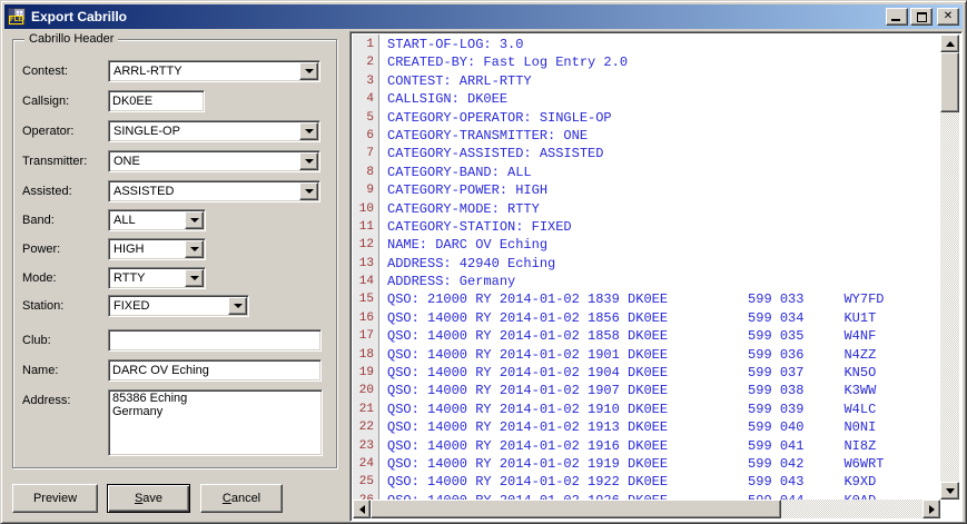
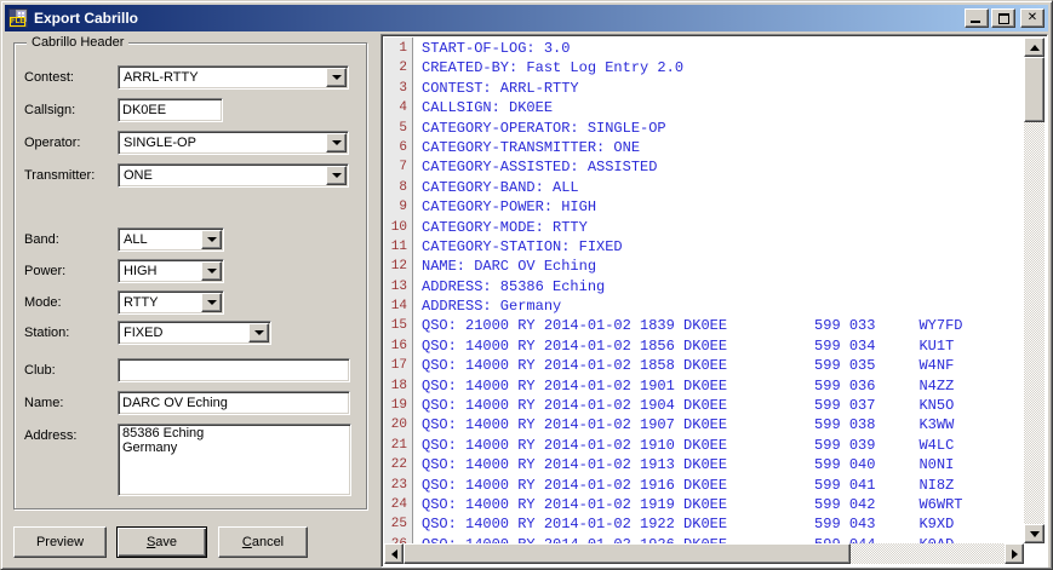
  Export Cabrillo
  ✕
  Cabrillo Header
  Contest:
  ARRL-RTTY
  Callsign:
  DK0EE
  Operator:
  SINGLE-OP
  Transmitter:
  ONE
- Assisted:
- ASSISTED
  Band:
  ALL
  Power:
  HIGH
  Mode:
  RTTY
  Station:
  FIXED
  Club:
  Name:
  DARC OV Eching
  Address:
  85386 Eching
  Germany
  Preview
  Save
  Cancel
  1
  START-OF-LOG: 3.0
  2
  CREATED-BY: Fast Log Entry 2.0
  3
  CONTEST: ARRL-RTTY
  4
  CALLSIGN: DK0EE
  5
  CATEGORY-OPERATOR: SINGLE-OP
  6
  CATEGORY-TRANSMITTER: ONE
  7
  CATEGORY-ASSISTED: ASSISTED
  8
  CATEGORY-BAND: ALL
  9
  CATEGORY-POWER: HIGH
  10
  CATEGORY-MODE: RTTY
  11
  CATEGORY-STATION: FIXED
  12
  NAME: DARC OV Eching
  13
- ADDRESS: 42940 Eching
+ ADDRESS: 85386 Eching
  14
  ADDRESS: Germany
  15
  QSO: 21000 RY 2014-01-02 1839 DK0EE 599 033 WY7FD
  16
  QSO: 14000 RY 2014-01-02 1856 DK0EE 599 034 KU1T
  17
  QSO: 14000 RY 2014-01-02 1858 DK0EE 599 035 W4NF
  18
  QSO: 14000 RY 2014-01-02 1901 DK0EE 599 036 N4ZZ
  19
  QSO: 14000 RY 2014-01-02 1904 DK0EE 599 037 KN5O
  20
  QSO: 14000 RY 2014-01-02 1907 DK0EE 599 038 K3WW
  21
  QSO: 14000 RY 2014-01-02 1910 DK0EE 599 039 W4LC
  22
  QSO: 14000 RY 2014-01-02 1913 DK0EE 599 040 N0NI
  23
  QSO: 14000 RY 2014-01-02 1916 DK0EE 599 041 NI8Z
  24
  QSO: 14000 RY 2014-01-02 1919 DK0EE 599 042 W6WRT
  25
  QSO: 14000 RY 2014-01-02 1922 DK0EE 599 043 K9XD
